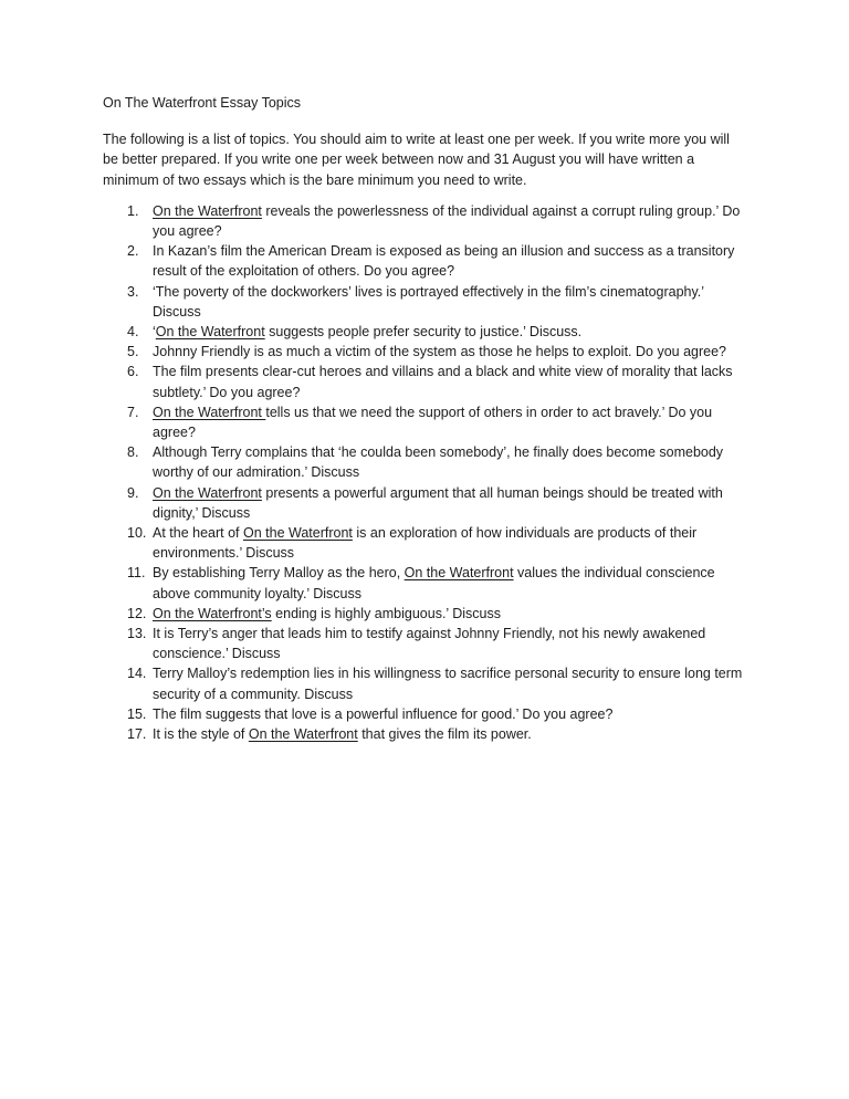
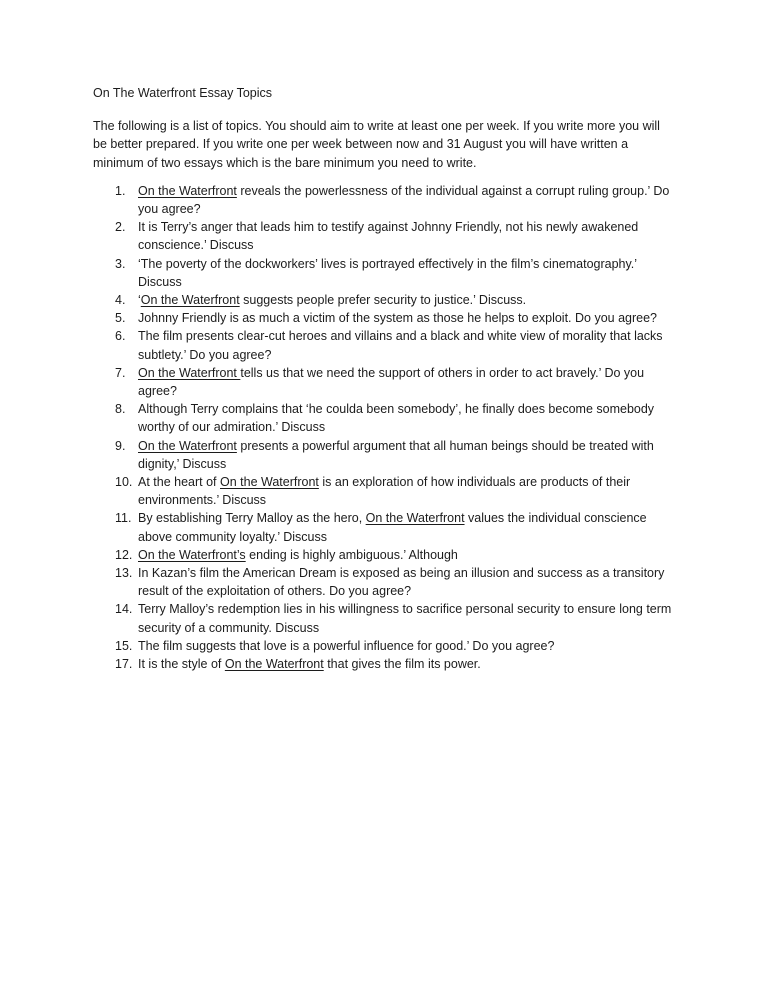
  On The Waterfront Essay Topics
  The following is a list of topics. You should aim to write at least one per week. If you write more you will be better prepared. If you write one per week between now and 31 August you will have written a minimum of two essays which is the bare minimum you need to write.
  1.
  On the Waterfront reveals the powerlessness of the individual against a corrupt ruling group.’ Do you agree?
  2.
- In Kazan’s film the American Dream is exposed as being an illusion and success as a transitory result of the exploitation of others. Do you agree?
+ It is Terry’s anger that leads him to testify against Johnny Friendly, not his newly awakened conscience.’ Discuss
  3.
  ‘The poverty of the dockworkers’ lives is portrayed effectively in the film’s cinematography.’ Discuss
  4.
  ‘On the Waterfront suggests people prefer security to justice.’ Discuss.
  5.
  Johnny Friendly is as much a victim of the system as those he helps to exploit. Do you agree?
  6.
  The film presents clear-cut heroes and villains and a black and white view of morality that lacks subtlety.’ Do you agree?
  7.
  On the Waterfront tells us that we need the support of others in order to act bravely.’ Do you agree?
  8.
  Although Terry complains that ‘he coulda been somebody’, he finally does become somebody worthy of our admiration.’ Discuss
  9.
  On the Waterfront presents a powerful argument that all human beings should be treated with dignity,’ Discuss
  10.
  At the heart of On the Waterfront is an exploration of how individuals are products of their environments.’ Discuss
  11.
  By establishing Terry Malloy as the hero, On the Waterfront values the individual conscience above community loyalty.’ Discuss
  12.
- On the Waterfront’s ending is highly ambiguous.’ Discuss
+ On the Waterfront’s ending is highly ambiguous.’ Although
  13.
- It is Terry’s anger that leads him to testify against Johnny Friendly, not his newly awakened conscience.’ Discuss
+ In Kazan’s film the American Dream is exposed as being an illusion and success as a transitory result of the exploitation of others. Do you agree?
  14.
  Terry Malloy’s redemption lies in his willingness to sacrifice personal security to ensure long term security of a community. Discuss
  15.
  The film suggests that love is a powerful influence for good.’ Do you agree?
  17.
  It is the style of On the Waterfront that gives the film its power.
